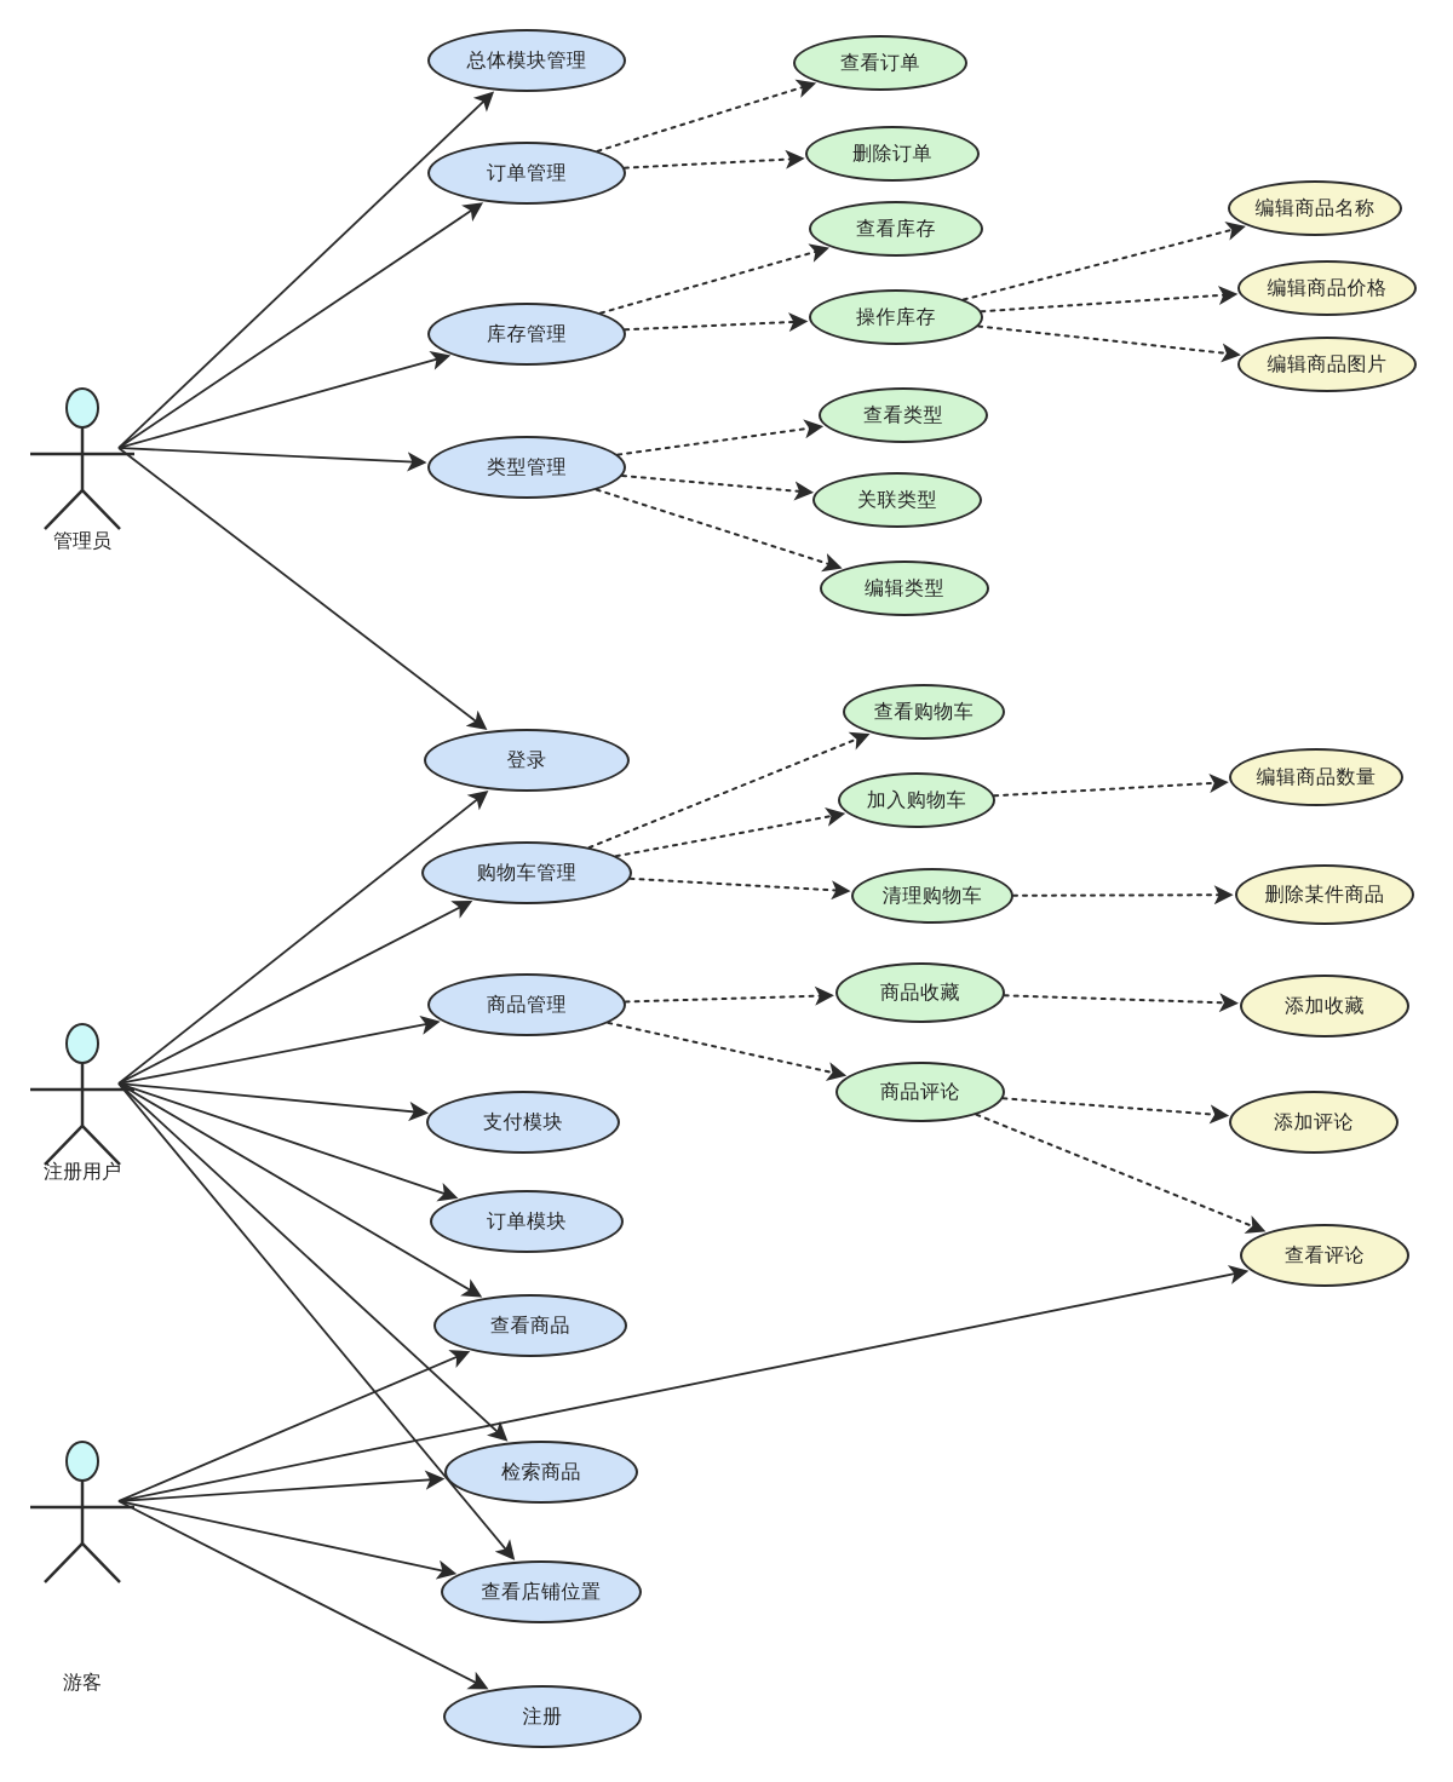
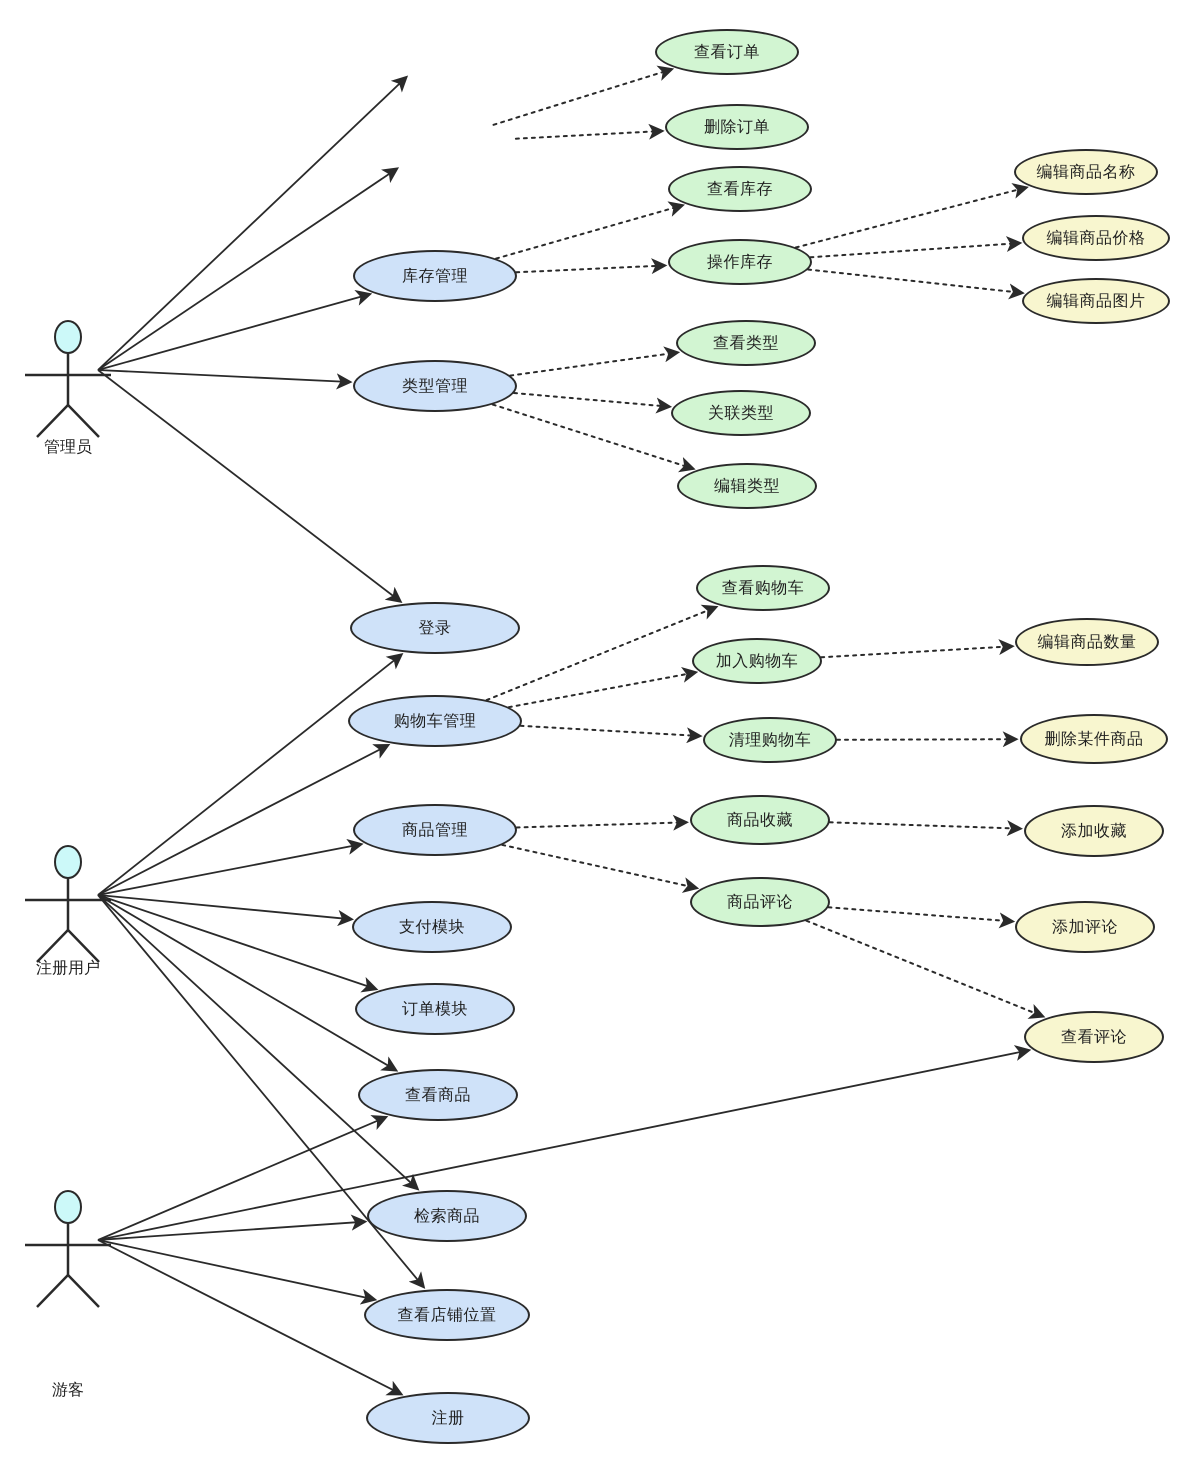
- 总体模块管理
- 订单管理
  库存管理
  类型管理
  登录
  购物车管理
  商品管理
  支付模块
  订单模块
  查看商品
  检索商品
  查看店铺位置
  注册
  查看订单
  删除订单
  查看库存
  操作库存
  查看类型
  关联类型
  编辑类型
  查看购物车
  加入购物车
  清理购物车
  商品收藏
  商品评论
  编辑商品名称
  编辑商品价格
  编辑商品图片
  编辑商品数量
  删除某件商品
  添加收藏
  添加评论
  查看评论
  管理员
  注册用户
  游客
